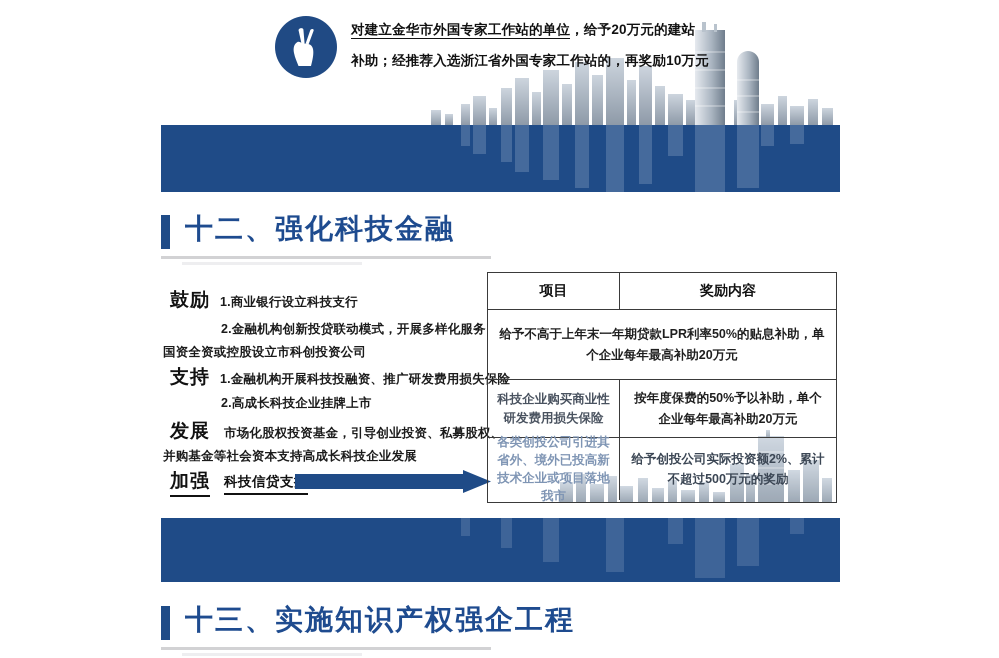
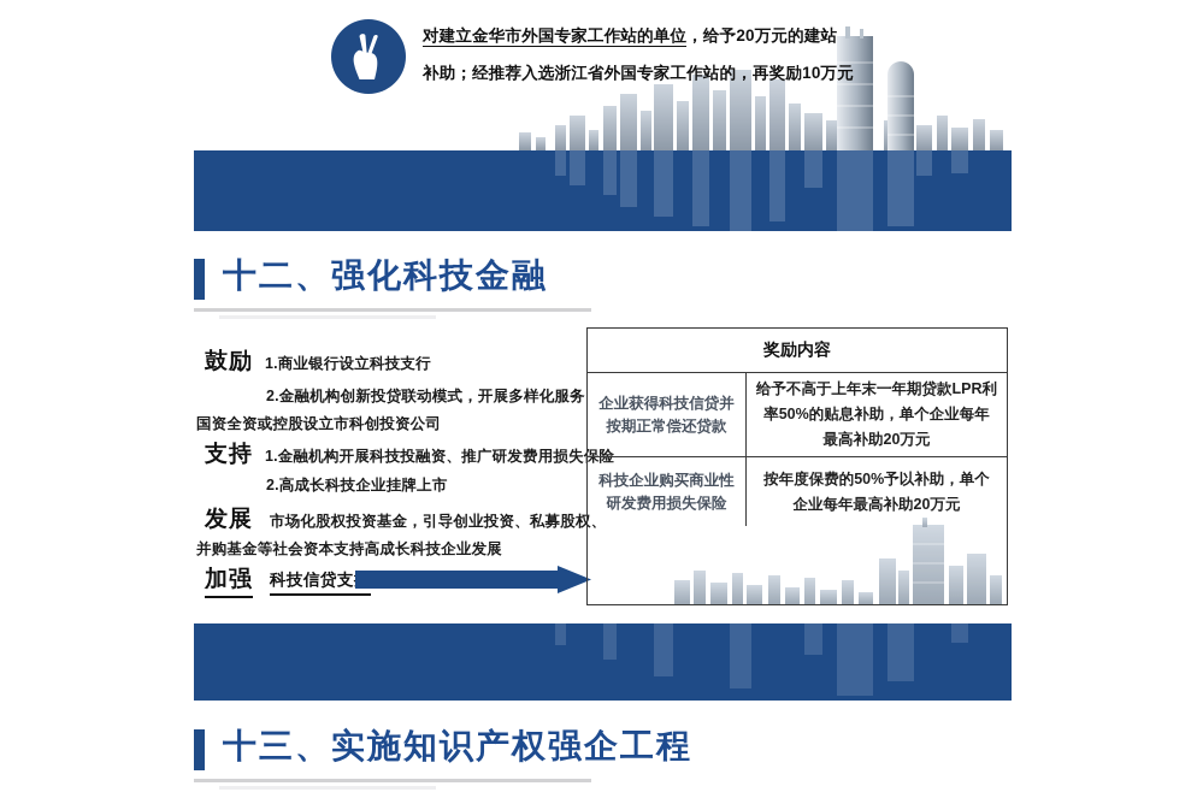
  对建立金华市外国专家工作站的单位，给予20万元的建站
  补助；经推荐入选浙江省外国专家工作站的，再奖励10万元
  十二、强化科技金融
  鼓励
  1.商业银行设立科技支行
  2.金融机构创新投贷联动模式，开展多样化服务
  国资全资或控股设立市科创投资公司
  支持
  1.金融机构开展科技投融资、推广研发费用损失保险
  2.高成长科技企业挂牌上市
  发展
  市场化股权投资基金，引导创业投资、私募股权、
  并购基金等社会资本支持高成长科技企业发展
  加强
  科技信贷支
- 项目
  奖励内容
+ 企业获得科技信贷并按期正常偿还贷款
  给予不高于上年末一年期贷款LPR利率50%的贴息补助，单个企业每年最高补助20万元
  科技企业购买商业性研发费用损失保险
  按年度保费的50%予以补助，单个企业每年最高补助20万元
- 各类创投公司引进其省外、境外已投高新技术企业或项目落地我市
- 给予创投公司实际投资额2%、累计不超过500万元的奖励
  十三、实施知识产权强企工程
